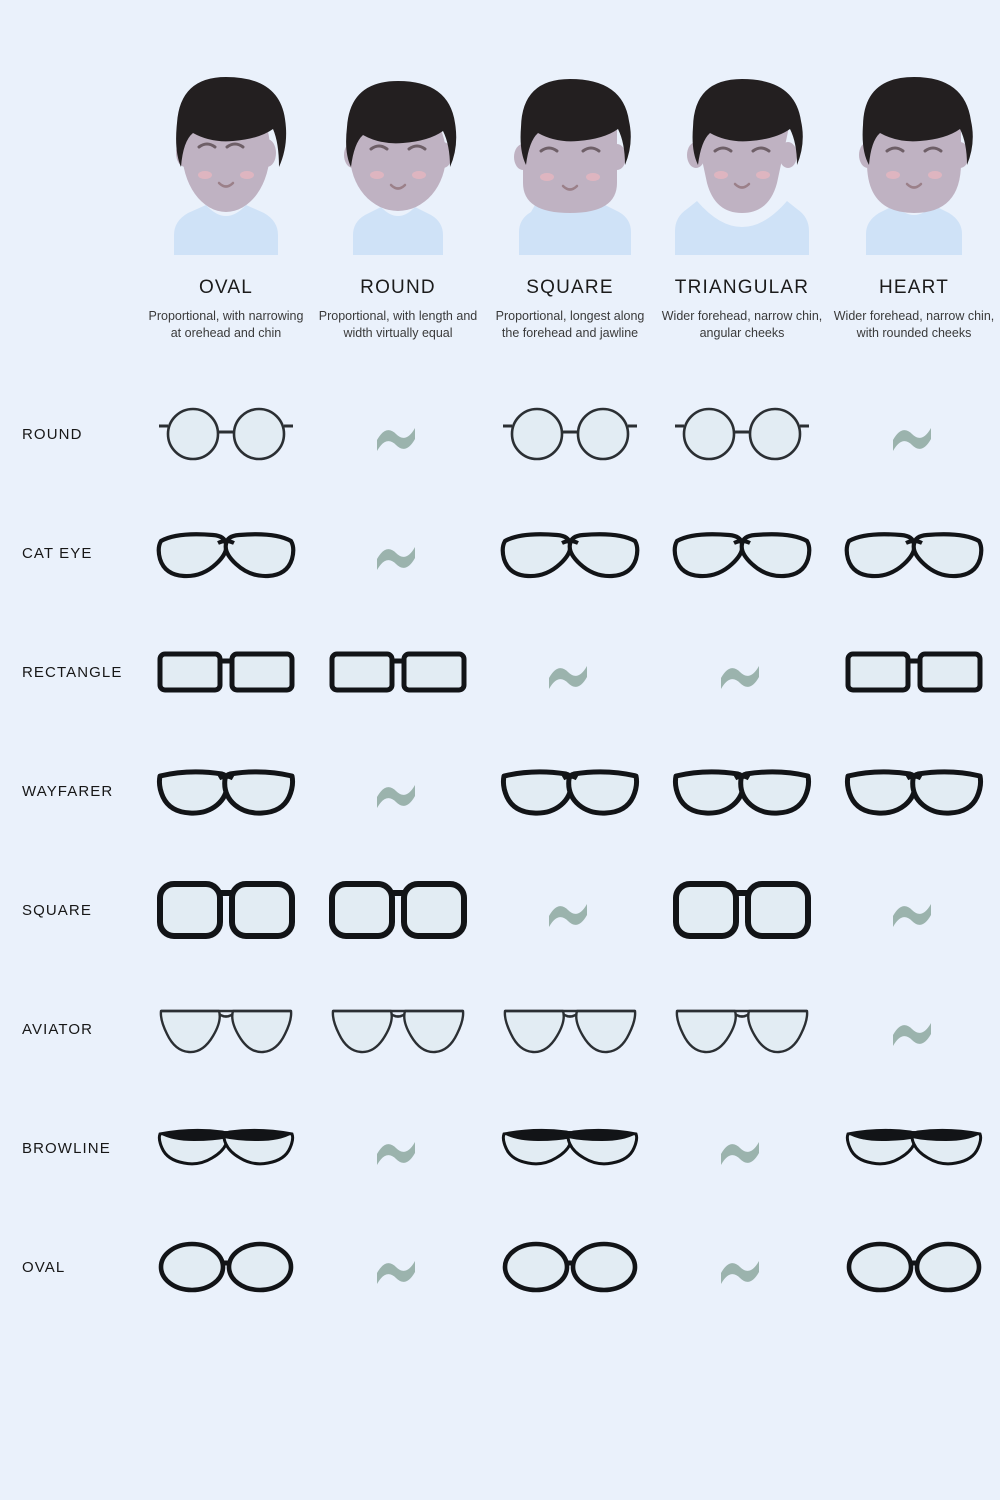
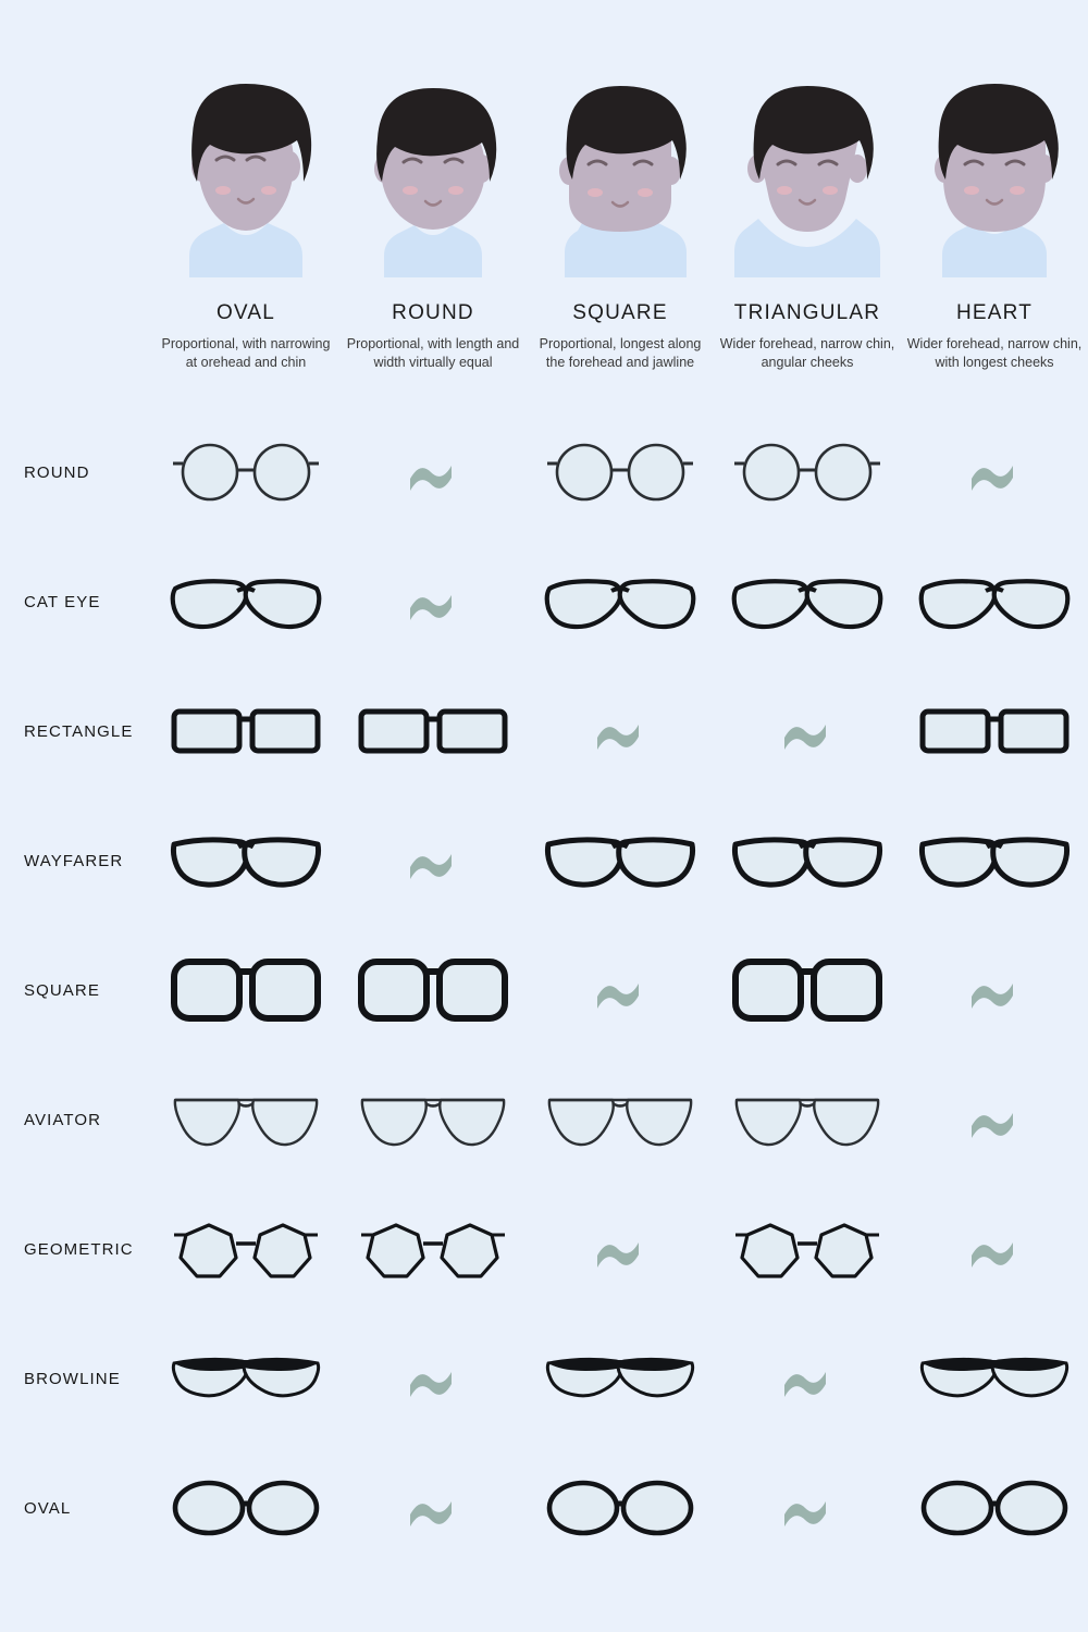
  OVAL
  Proportional, with narrowing at orehead and chin
  ROUND
  Proportional, with length and width virtually equal
  SQUARE
  Proportional, longest along the forehead and jawline
  TRIANGULAR
  Wider forehead, narrow chin, angular cheeks
  HEART
- Wider forehead, narrow chin, with rounded cheeks
+ Wider forehead, narrow chin, with longest cheeks
  ROUND
  CAT EYE
  RECTANGLE
  WAYFARER
  SQUARE
  AVIATOR
+ GEOMETRIC
  BROWLINE
  OVAL
